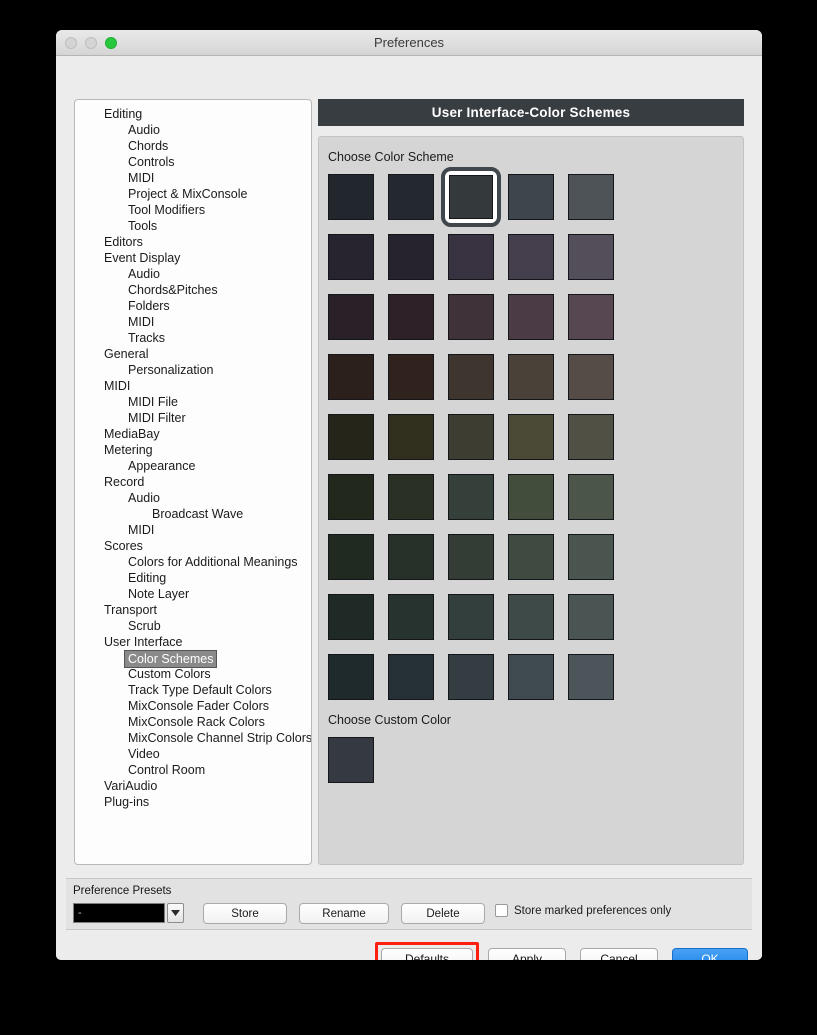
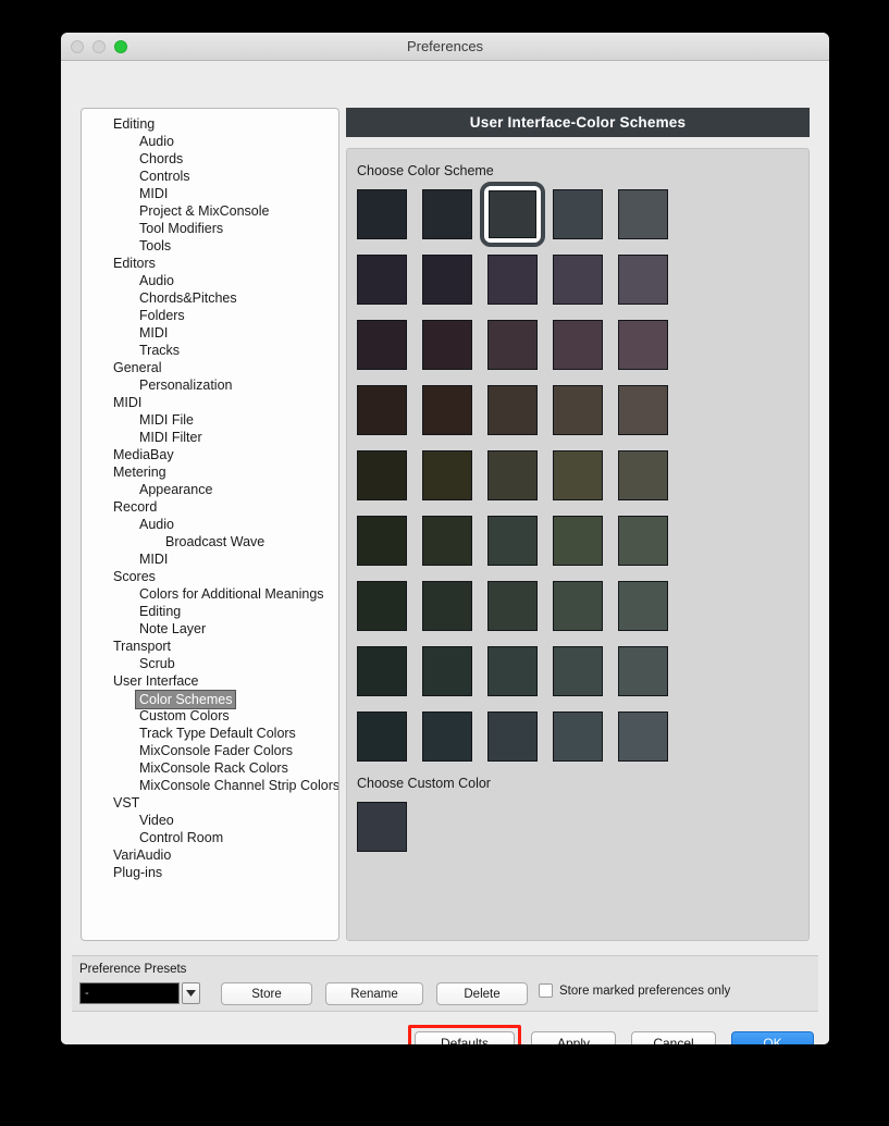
  Preferences
  Editing
  Audio
  Chords
  Controls
  MIDI
  Project & MixConsole
  Tool Modifiers
  Tools
  Editors
- Event Display
  Audio
  Chords&Pitches
  Folders
  MIDI
  Tracks
  General
  Personalization
  MIDI
  MIDI File
  MIDI Filter
  MediaBay
  Metering
  Appearance
  Record
  Audio
  Broadcast Wave
  MIDI
  Scores
  Colors for Additional Meanings
  Editing
  Note Layer
  Transport
  Scrub
  User Interface
  Color Schemes
  Custom Colors
  Track Type Default Colors
  MixConsole Fader Colors
  MixConsole Rack Colors
  MixConsole Channel Strip Colors
+ VST
  Video
  Control Room
  VariAudio
  Plug-ins
  User Interface-Color Schemes
  Choose Color Scheme
  Choose Custom Color
  Preference Presets
  -
  Store
  Rename
  Delete
  Store marked preferences only
  Defaults
  Apply
  Cancel
  OK
